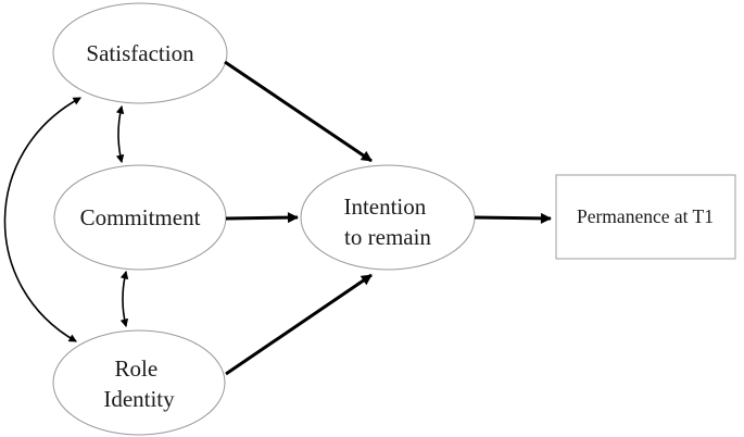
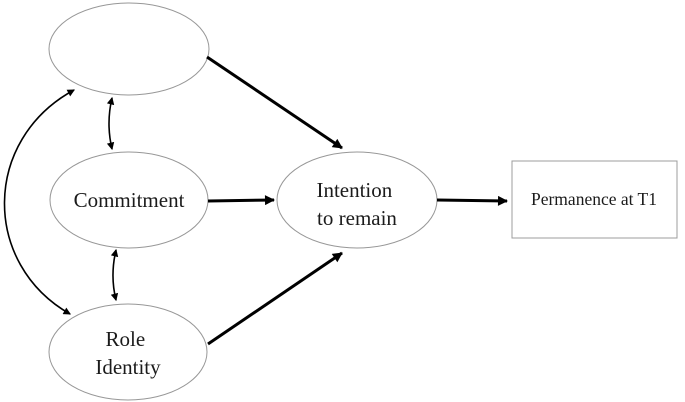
- Satisfaction
  Commitment
  Role Identity
  Intention to remain
  Permanence at T1
